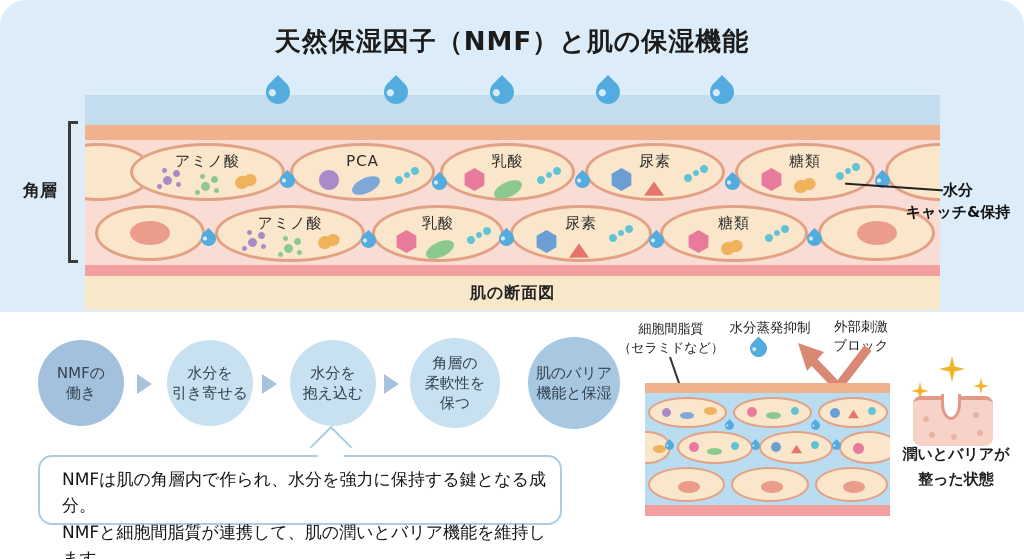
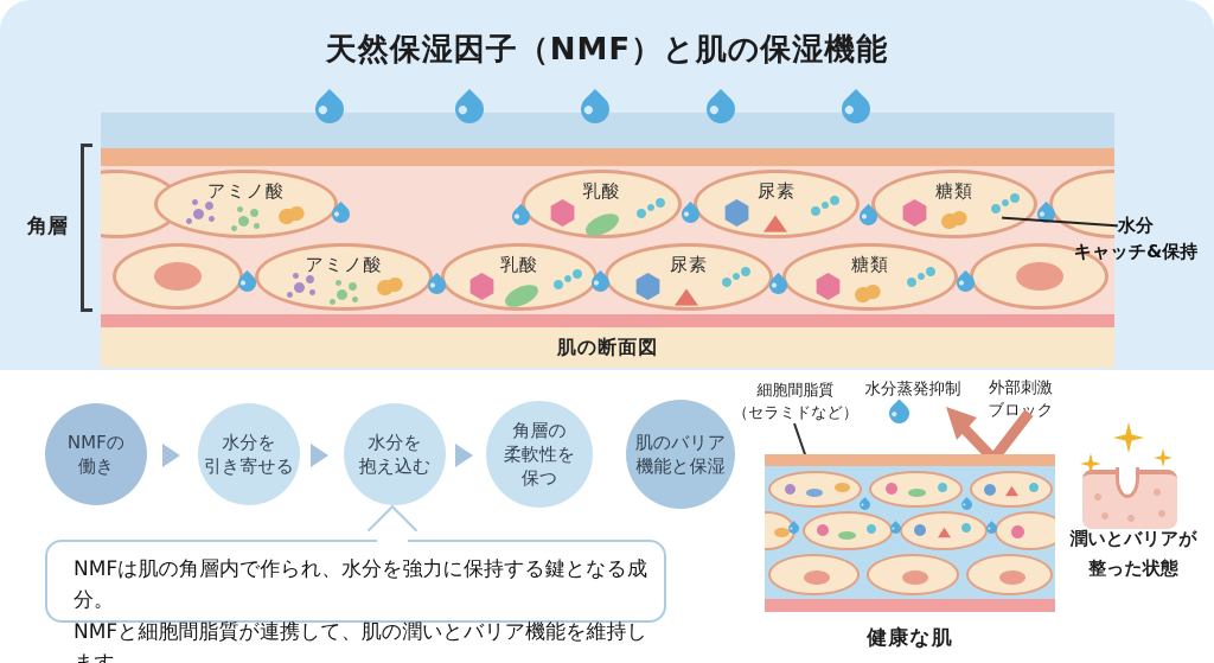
  天然保湿因子（NMF）と肌の保湿機能
  肌の断面図
  アミノ酸
- PCA
  乳酸
  尿素
  糖類
  アミノ酸
  乳酸
  尿素
  糖類
  角層
  水分
  キャッチ&保持
  NMFの
  働き
  水分を
  引き寄せる
  水分を
  抱え込む
  角層の
  柔軟性を
  保つ
  肌のバリア
  機能と保湿
  NMFは肌の角層内で作られ、水分を強力に保持する鍵となる成分。
  NMFと細胞間脂質が連携して、肌の潤いとバリア機能を維持し
  細胞間脂質
  （セラミドなど）
  水分蒸発抑制
  外部刺激
  ブロック
+ 健康な肌
  潤いとバリアが
  整った状態
